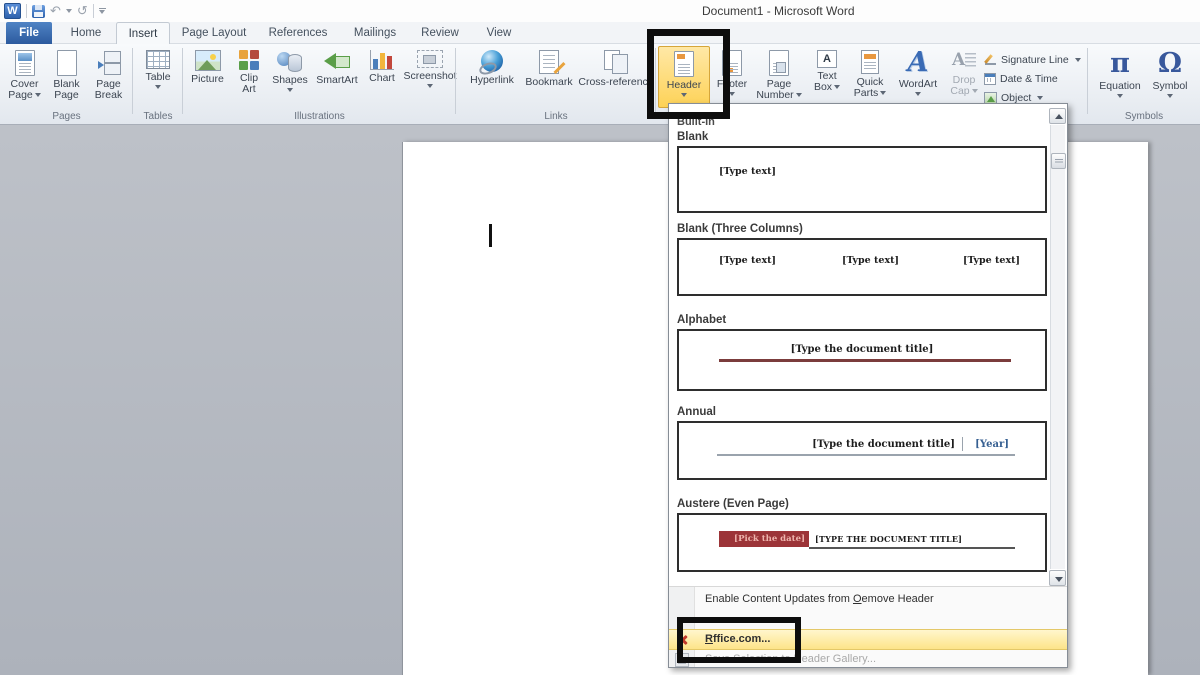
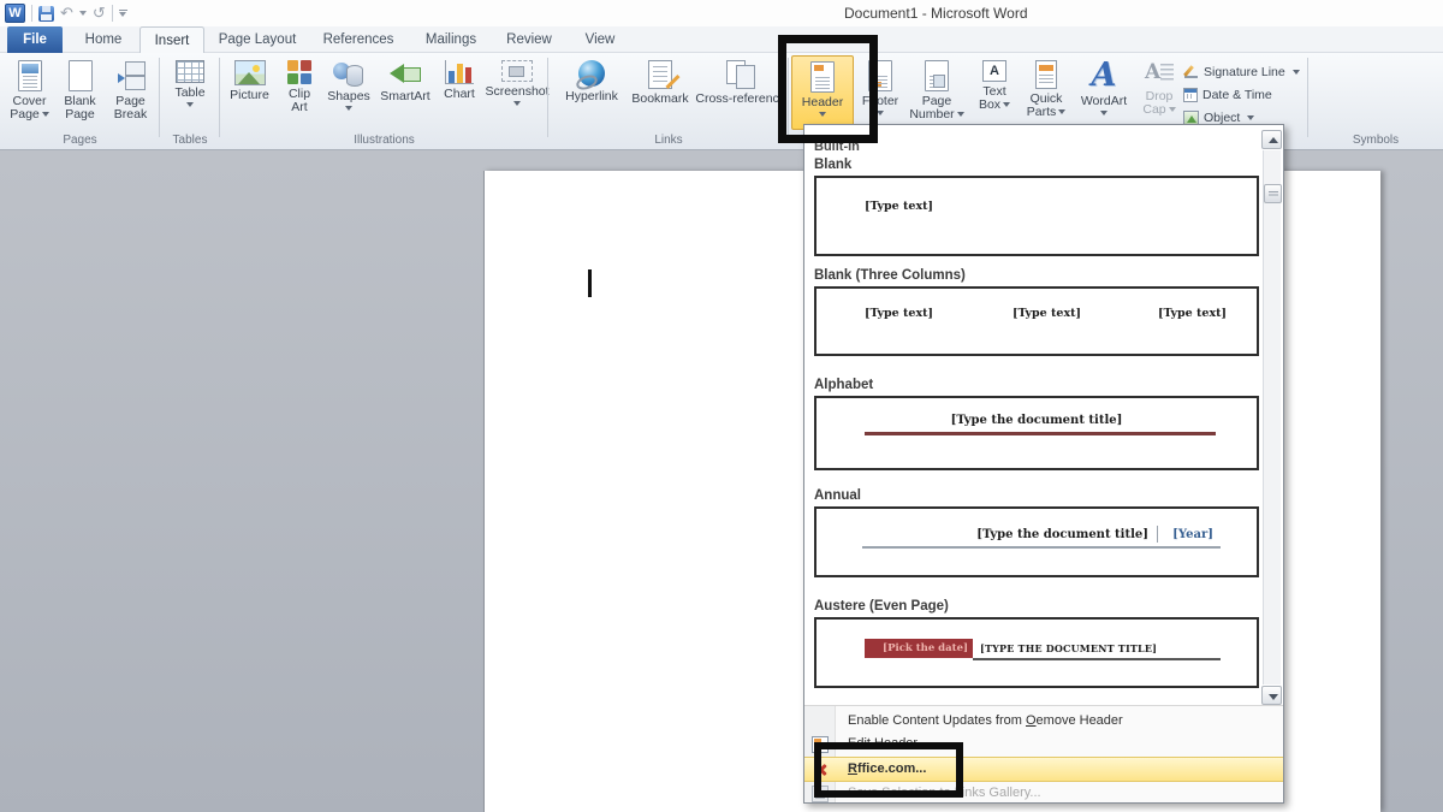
  W
  ↶
  ↺
  Document1 - Microsoft Word
  File
  Home
  Insert
  Page Layout
  References
  Mailings
  Review
  View
  Cover
  Page
  Blank
  Page
  Page
  Break
  Pages
  Table
  Tables
  Picture
  Clip
  Art
  Shapes
  SmartArt
  Chart
  Screensho
  Illustrations
  Hyperlink
  Bookmark
  Cross-reference
  Links
  Header
  Footer
  Page
  Number
  A
  Text
  Box
  Quick
  Parts
  A
  WordArt
  A
  Drop
  Cap
  Signature Line
  Date & Time
  Object
- π
- Equation
- Ω
- Symbol
  Symbols
  Built-In
  Blank
  [Type text]
  Blank (Three Columns)
  [Type text]
  [Type text]
  [Type text]
  Alphabet
  [Type the document title]
  Annual
  [Type the document title]
  [Year]
  Austere (Even Page)
  [Pick the date]
  [TYPE THE DOCUMENT TITLE]
  Enable Content Updates from Oemove Header
+ Edit Header
  Rffice.com...
- Save Selection to Header Gallery...
+ Save Selection to Links Gallery...
